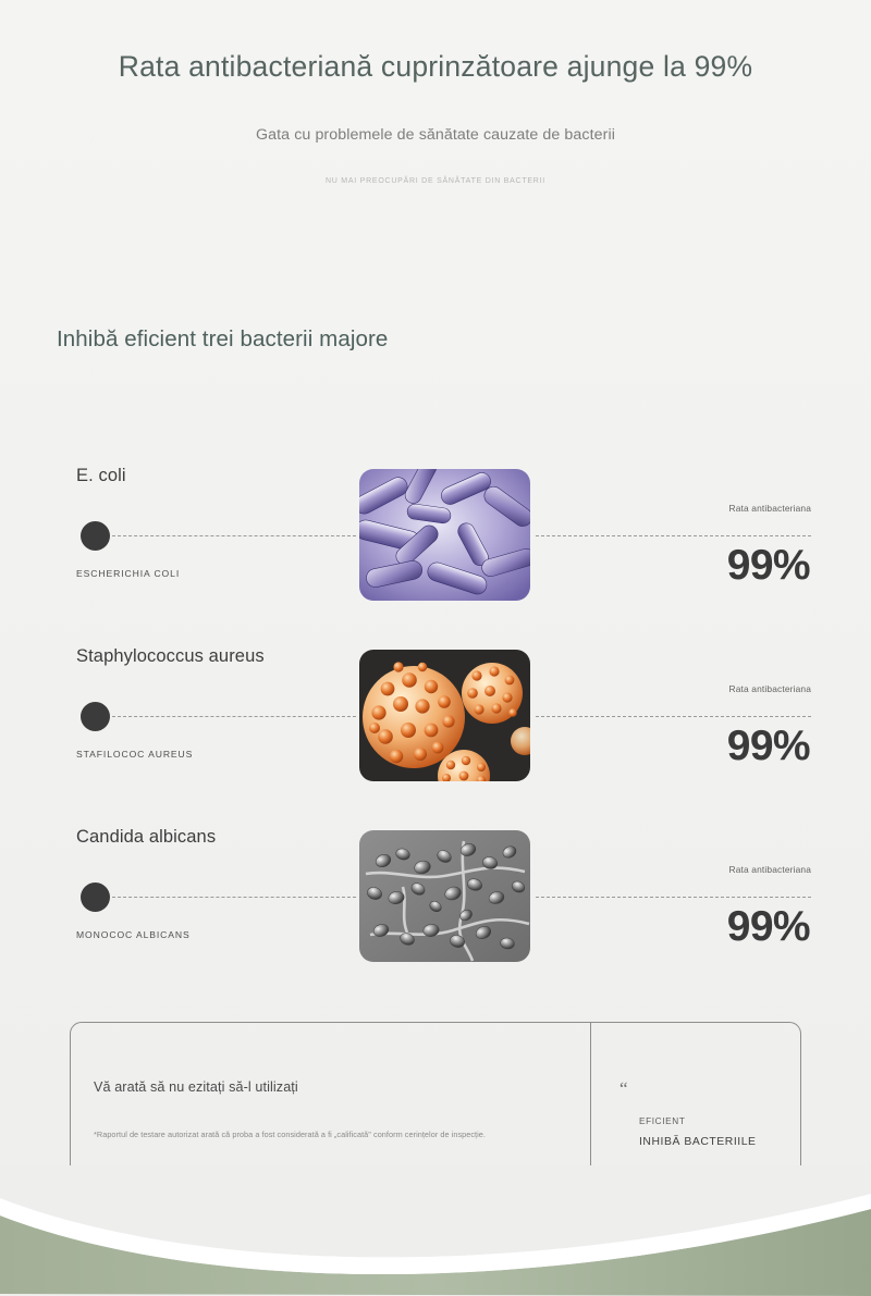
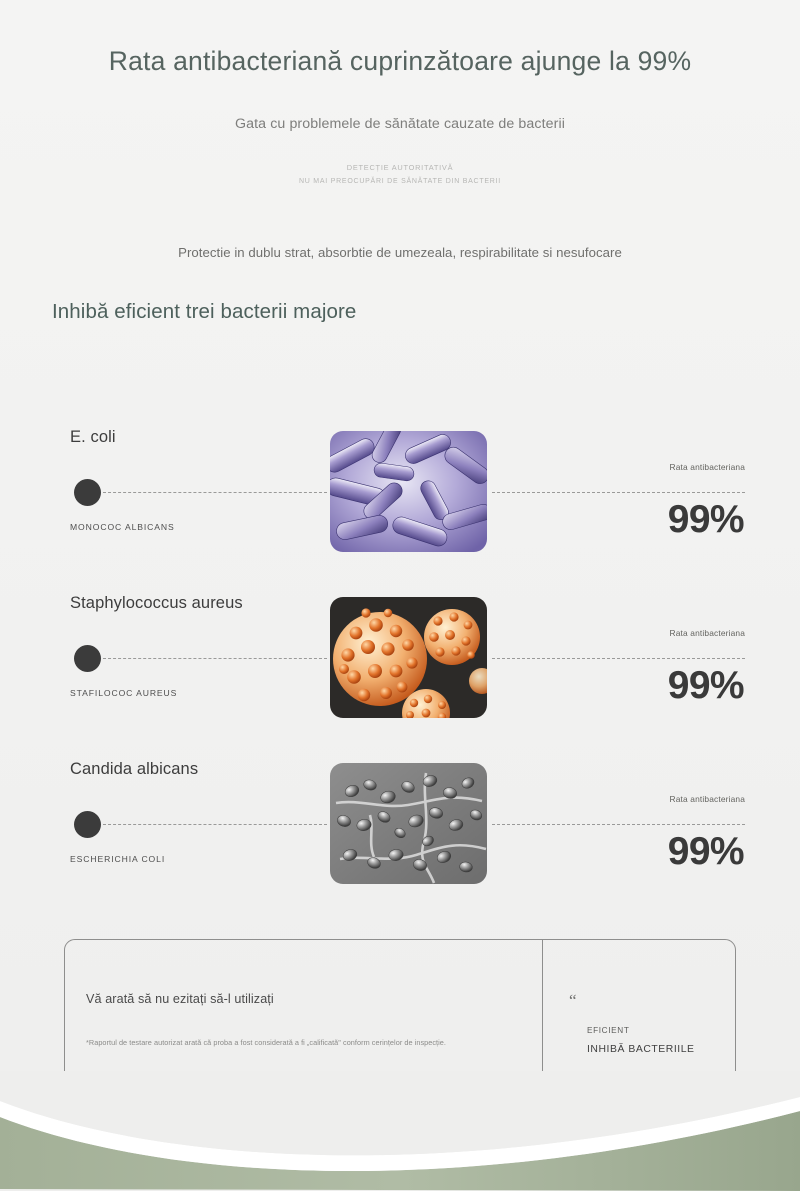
  Rata antibacteriană cuprinzătoare ajunge la 99%
  Gata cu problemele de sănătate cauzate de bacterii
+ DETECȚIE AUTORITATIVĂ
+ Protectie in dublu strat, absorbtie de umezeala, respirabilitate si nesufocare
  Inhibă eficient trei bacterii majore
  E. coli
- ESCHERICHIA COLI
+ MONOCOC ALBICANS
  Rata antibacteriana
  99%
  Staphylococcus aureus
  STAFILOCOC AUREUS
  Rata antibacteriana
  99%
  Candida albicans
- MONOCOC ALBICANS
+ ESCHERICHIA COLI
  Rata antibacteriana
  99%
  Vă arată să nu ezitați să-l utilizați
  *Raportul de testare autorizat arată că proba a fost considerată a fi „calificată" conform cerințelor de inspecție.
  “
  EFICIENT
  INHIBĂ BACTERIILE
